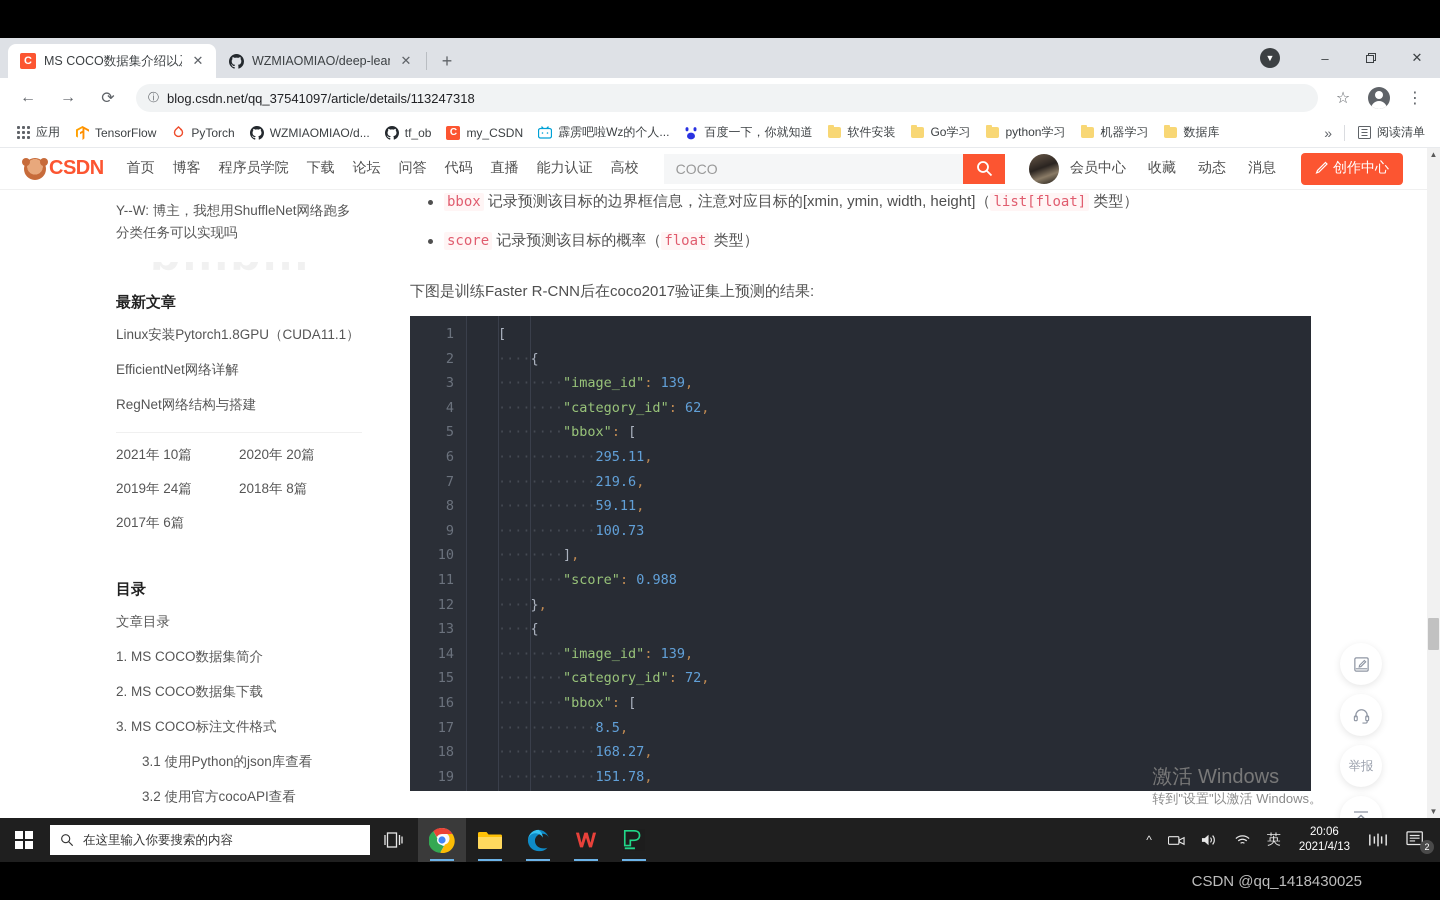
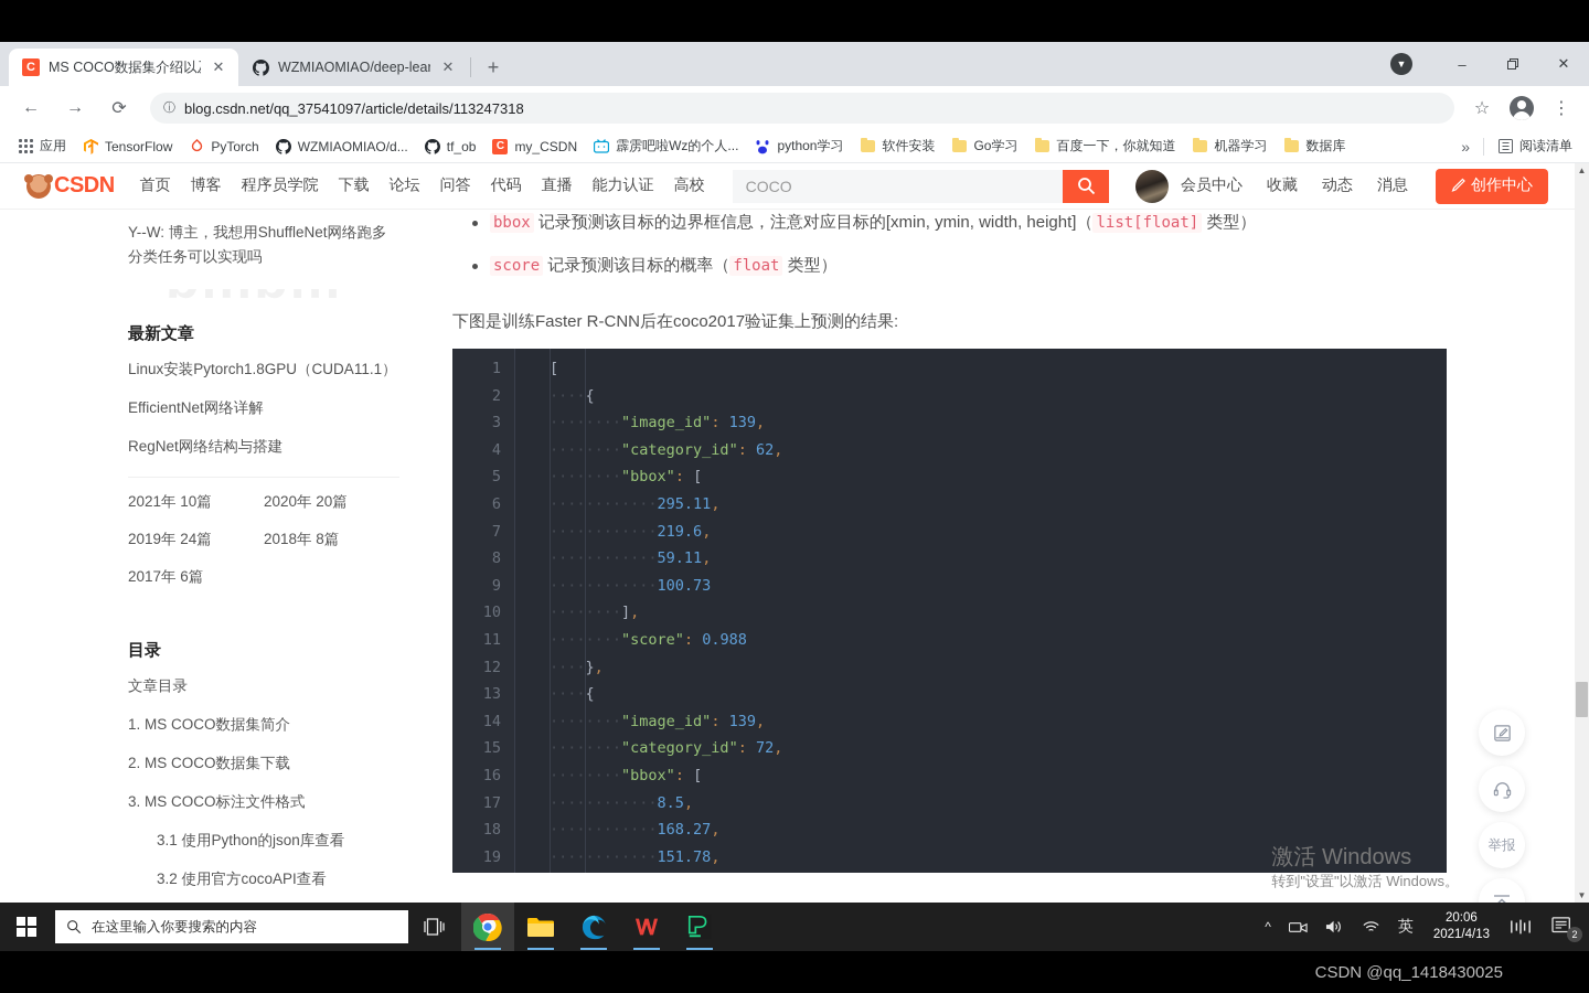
  C
  ✕
  WZMIAOMIAO/deep-lear
  ✕
  +
  ▼
  –
  ✕
  ←
  →
  ⟳
  ⓘ
  blog.csdn.net/qq_37541097/article/details/113247318
  ☆
  ⋮
  应用
  TensorFlow
  PyTorch
  WZMIAOMIAO/d...
  tf_ob
  C
  my_CSDN
  霹雳吧啦Wz的个人...
- 百度一下，你就知道
+ python学习
  软件安装
  Go学习
- python学习
+ 百度一下，你就知道
  机器学习
  数据库
  »
  阅读清单
  CSDN
  首页
  博客
  程序员学院
  下载
  论坛
  问答
  代码
  直播
  能力认证
  高校
  COCO
  会员中心
  收藏
  动态
  消息
  创作中心
  Y--W: 博主，我想用ShuffleNet网络跑多分类任务可以实现吗
  最新文章
  Linux安装Pytorch1.8GPU（CUDA11.1）
  EfficientNet网络详解
  RegNet网络结构与搭建
  2021年 10篇
  2020年 20篇
  2019年 24篇
  2018年 8篇
  2017年 6篇
  目录
  文章目录
  1. MS COCO数据集简介
  2. MS COCO数据集下载
  3. MS COCO标注文件格式
  3.1 使用Python的json库查看
  3.2 使用官方cocoAPI查看
  bbox 记录预测该目标的边界框信息，注意对应目标的[xmin, ymin, width, height]（ list[float] 类型）
  score 记录预测该目标的概率（ float 类型）
  下图是训练Faster R-CNN后在coco2017验证集上预测的结果:
  1
  2
  3
  4
  5
  6
  7
  8
  9
  10
  11
  12
  13
  14
  15
  16
  17
  18
  19
  [
  ····{
  ········"image_id": 139,
  ········"category_id": 62,
  ········"bbox": [
  ············295.11,
  ············219.6,
  ············59.11,
  ············100.73
  ········],
  ········"score": 0.988
  ····},
  ····{
  ········"image_id": 139,
  ········"category_id": 72,
  ········"bbox": [
  ············8.5,
  ············168.27,
  ············151.78,
  举报
  激活 Windows
  转到"设置"以激活 Windows。
  ▲
  ▼
  在这里输入你要搜索的内容
  ^
  英
  20:06
  2021/4/13
  2
  CSDN @qq_1418430025
